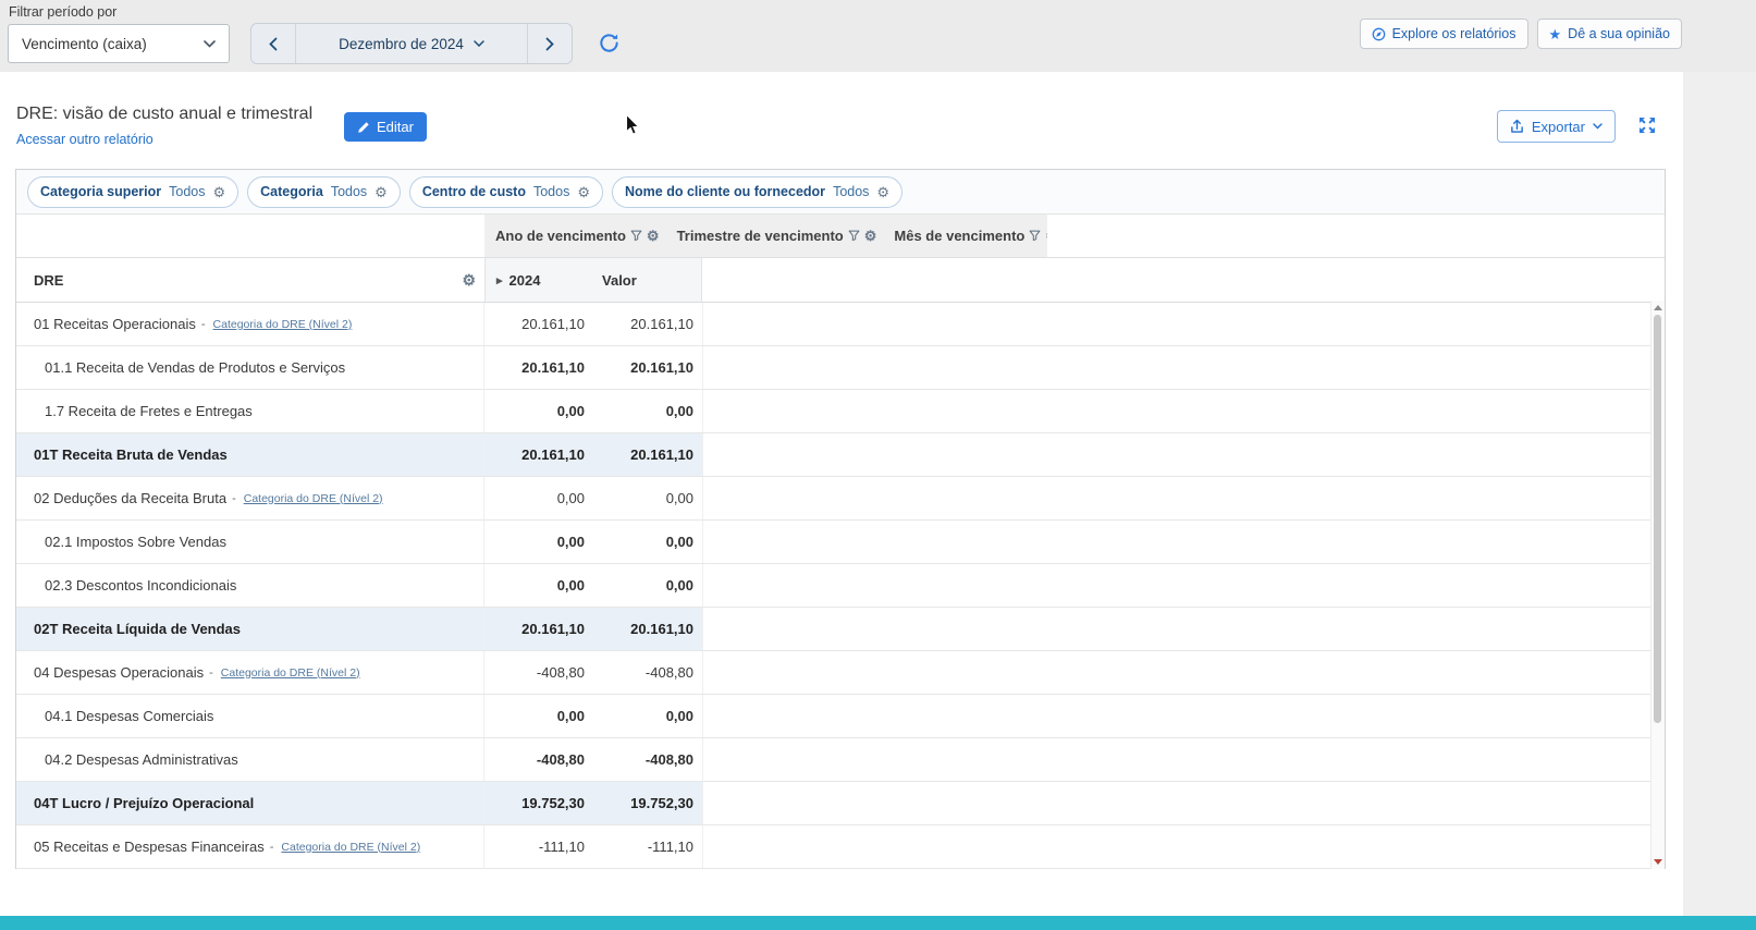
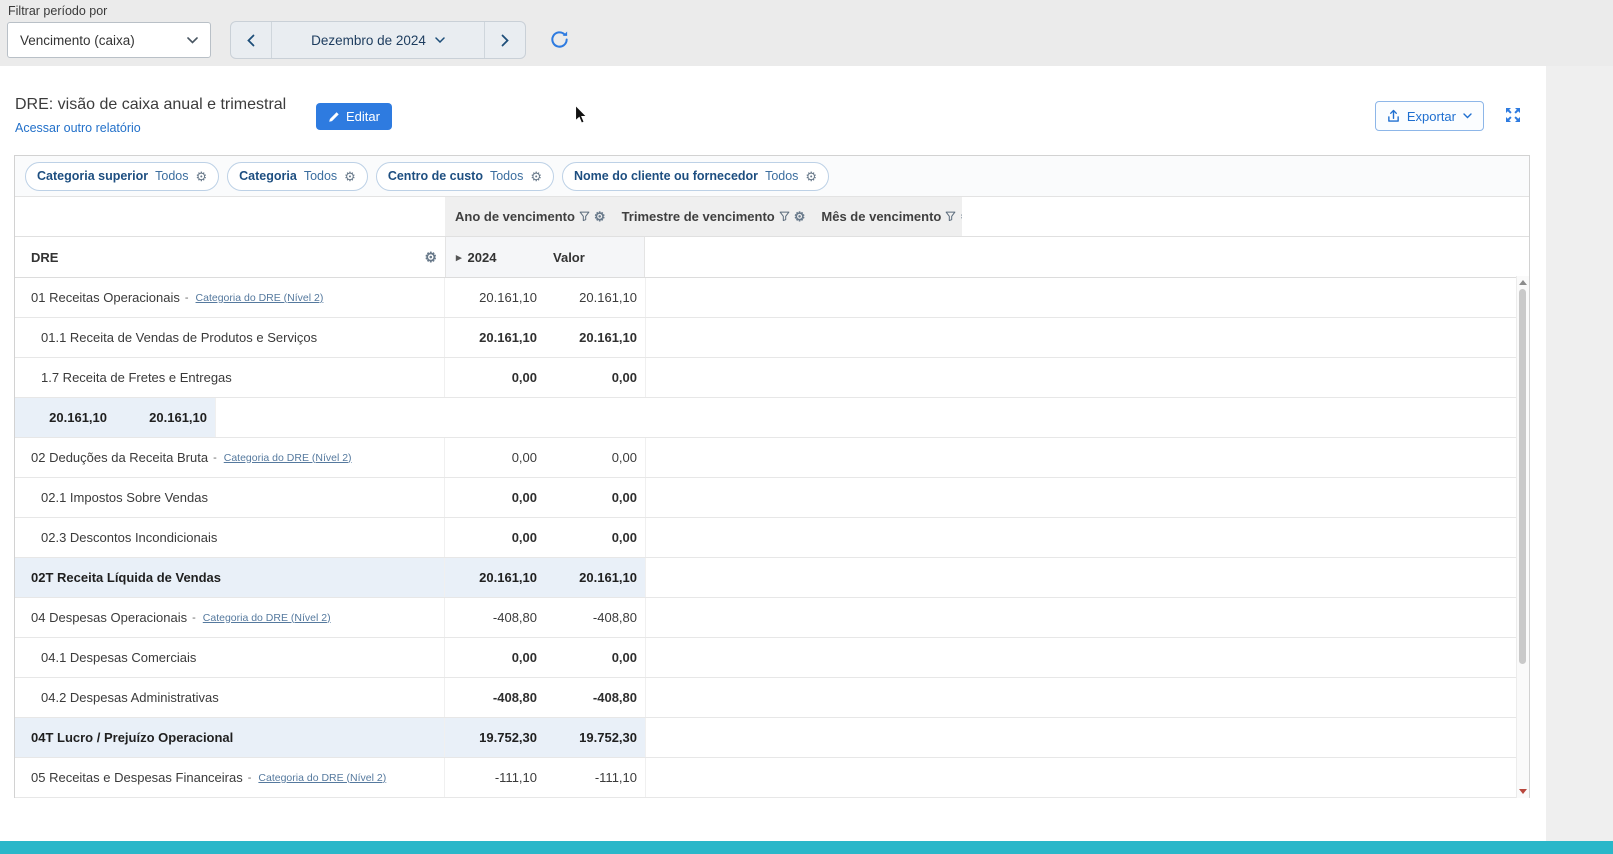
  Filtrar período por
  Vencimento (caixa)
  Dezembro de 2024
- Explore os relatórios
- ★
- Dê a sua opinião
- DRE: visão de custo anual e trimestral
+ DRE: visão de caixa anual e trimestral
  Editar
  Acessar outro relatório
  Exportar
  Categoria superior
  Todos
  ⚙
  Categoria
  Todos
  ⚙
  Centro de custo
  Todos
  ⚙
  Nome do cliente ou fornecedor
  Todos
  ⚙
  Ano de vencimento
  ⚙
  Trimestre de vencimento
  ⚙
  Mês de vencimento
  DRE
  ⚙
  ▸
  2024
  Valor
  01 Receitas Operacionais
  -
  Categoria do DRE (Nível 2)
  20.161,10
  20.161,10
  01.1 Receita de Vendas de Produtos e Serviços
  20.161,10
  20.161,10
  1.7 Receita de Fretes e Entregas
  0,00
  0,00
- 01T Receita Bruta de Vendas
  20.161,10
  20.161,10
  02 Deduções da Receita Bruta
  -
  Categoria do DRE (Nível 2)
  0,00
  0,00
  02.1 Impostos Sobre Vendas
  0,00
  0,00
  02.3 Descontos Incondicionais
  0,00
  0,00
  02T Receita Líquida de Vendas
  20.161,10
  20.161,10
  04 Despesas Operacionais
  -
  Categoria do DRE (Nível 2)
  -408,80
  -408,80
  04.1 Despesas Comerciais
  0,00
  0,00
  04.2 Despesas Administrativas
  -408,80
  -408,80
  04T Lucro / Prejuízo Operacional
  19.752,30
  19.752,30
  05 Receitas e Despesas Financeiras
  -
  Categoria do DRE (Nível 2)
  -111,10
  -111,10
